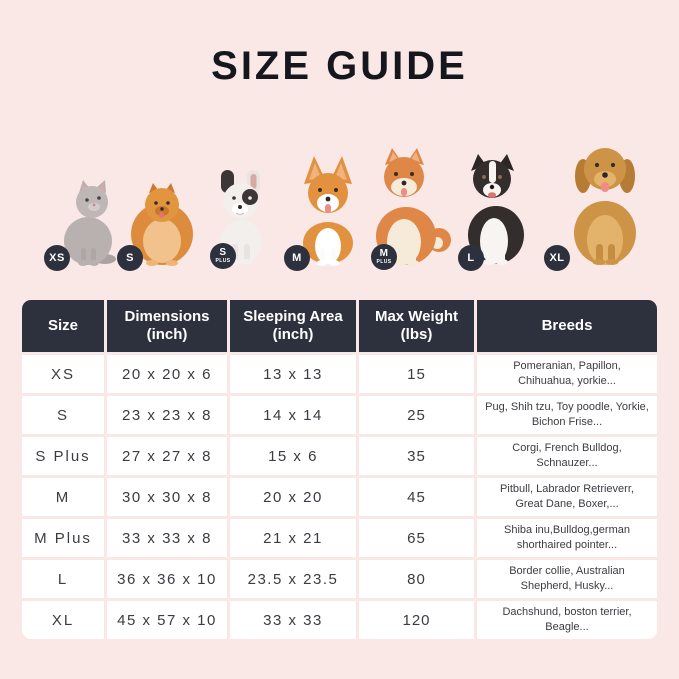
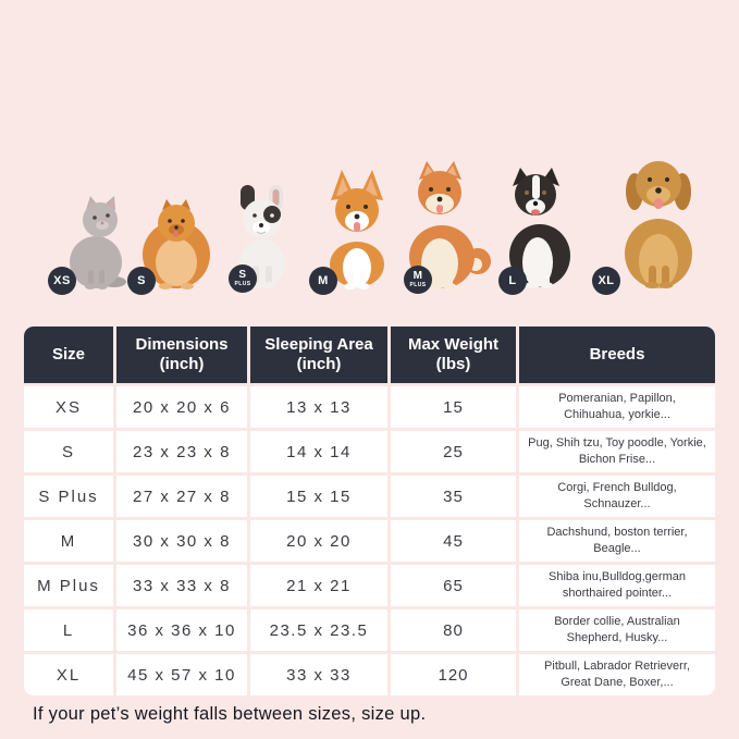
- SIZE GUIDE
  XS
  S
  S
  M
  M
  L
  XL
  Size
  Dimensions
  (inch)
  Sleeping Area
  (inch)
  Max Weight
  (lbs)
  Breeds
  XS
  20 x 20 x 6
  13 x 13
  15
  Pomeranian, Papillon, Chihuahua, yorkie...
  S
  23 x 23 x 8
  14 x 14
  25
  Pug, Shih tzu, Toy poodle, Yorkie, Bichon Frise...
  S Plus
  27 x 27 x 8
- 15 x 6
+ 15 x 15
  35
  Corgi, French Bulldog, Schnauzer...
  M
  30 x 30 x 8
  20 x 20
  45
- Pitbull, Labrador Retrieverr, Great Dane, Boxer,...
+ Dachshund, boston terrier, Beagle...
  M Plus
  33 x 33 x 8
  21 x 21
  65
  Shiba inu,Bulldog,german shorthaired pointer...
  L
  36 x 36 x 10
  23.5 x 23.5
  80
  Border collie, Australian Shepherd, Husky...
  XL
  45 x 57 x 10
  33 x 33
  120
- Dachshund, boston terrier, Beagle...
+ Pitbull, Labrador Retrieverr, Great Dane, Boxer,...
+ If your pet’s weight falls between sizes, size up.
